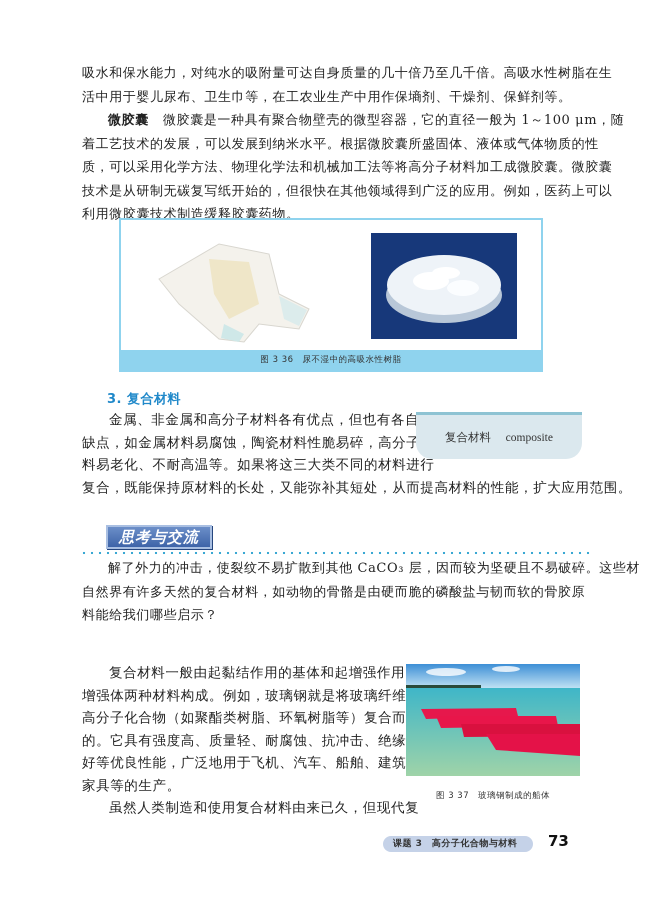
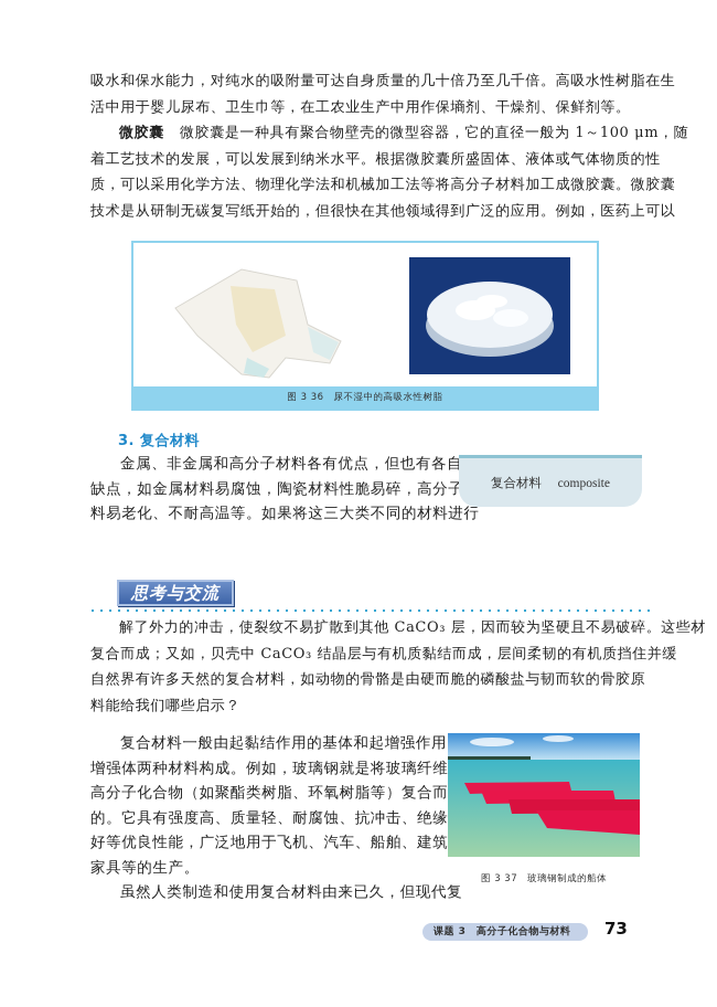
  吸水和保水能力，对纯水的吸附量可达自身质量的几十倍乃至几千倍。高吸水性树脂在生
  活中用于婴儿尿布、卫生巾等，在工农业生产中用作保墒剂、干燥剂、保鲜剂等。
  微胶囊 微胶囊是一种具有聚合物壁壳的微型容器，它的直径一般为 1～100 μm，随
  着工艺技术的发展，可以发展到纳米水平。根据微胶囊所盛固体、液体或气体物质的性
  质，可以采用化学方法、物理化学法和机械加工法等将高分子材料加工成微胶囊。微胶囊
  技术是从研制无碳复写纸开始的，但很快在其他领域得到广泛的应用。例如，医药上可以
- 利用微胶囊技术制造缓释胶囊药物。
  图 3 36 尿不湿中的高吸水性树脂
  3. 复合材料
  金属、非金属和高分子材料各有优点，但也有各自
  缺点，如金属材料易腐蚀，陶瓷材料性脆易碎，高分子
  料易老化、不耐高温等。如果将这三大类不同的材料进行
- 复合，既能保持原材料的长处，又能弥补其短处，从而提高材料的性能，扩大应用范围。
  复合材料 composite
  思考与交流
  解了外力的冲击，使裂纹不易扩散到其他 CaCO₃ 层，因而较为坚硬且不易破碎。这些材
+ 复合而成；又如，贝壳中 CaCO₃ 结晶层与有机质黏结而成，层间柔韧的有机质挡住并缓
  自然界有许多天然的复合材料，如动物的骨骼是由硬而脆的磷酸盐与韧而软的骨胶原
  料能给我们哪些启示？
  复合材料一般由起黏结作用的基体和起增强作用
  增强体两种材料构成。例如，玻璃钢就是将玻璃纤维
  高分子化合物（如聚酯类树脂、环氧树脂等）复合而
  的。它具有强度高、质量轻、耐腐蚀、抗冲击、绝缘
  好等优良性能，广泛地用于飞机、汽车、船舶、建筑
  家具等的生产。
  虽然人类制造和使用复合材料由来已久，但现代复
  图 3 37 玻璃钢制成的船体
  课题 3 高分子化合物与材料
  73
